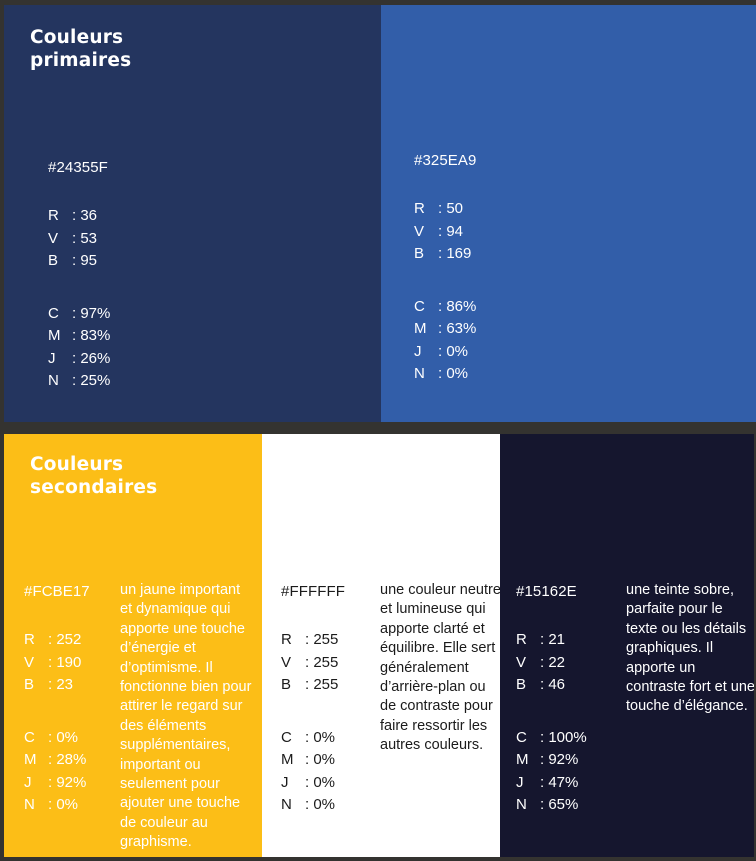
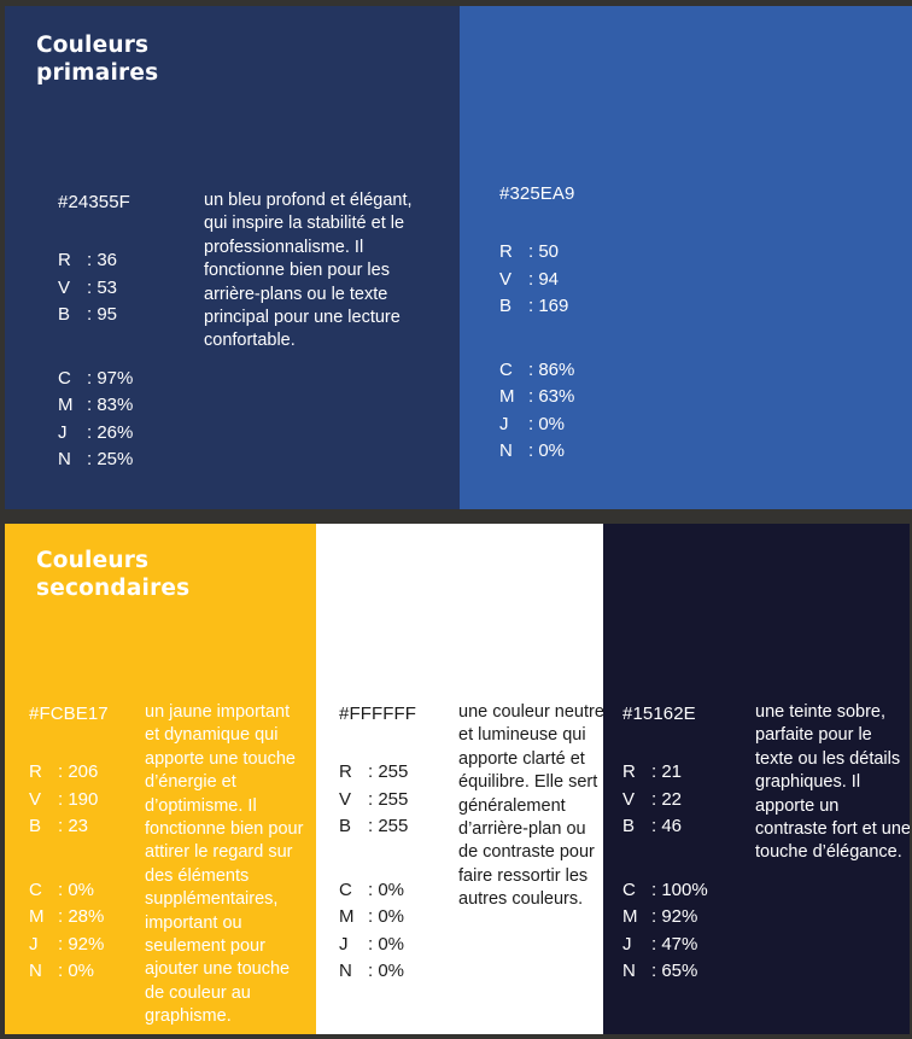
  Couleurs
  primaires
  #24355F
  R
  : 36
  V
  : 53
  B
  : 95
  C
  : 97%
  M
  : 83%
  J
  : 26%
  N
  : 25%
+ un bleu profond et élégant, qui inspire la stabilité et le professionnalisme. Il fonctionne bien pour les arrière-plans ou le texte principal pour une lecture confortable.
  #325EA9
  R
  : 50
  V
  : 94
  B
  : 169
  C
  : 86%
  M
  : 63%
  J
  : 0%
  N
  : 0%
  Couleurs
  secondaires
  #FCBE17
  R
- : 252
+ : 206
  V
  : 190
  B
  : 23
  C
  : 0%
  M
  : 28%
  J
  : 92%
  N
  : 0%
  un jaune important et dynamique qui apporte une touche d’énergie et d’optimisme. Il fonctionne bien pour attirer le regard sur des éléments supplémentaires, important ou seulement pour ajouter une touche de couleur au graphisme.
  #FFFFFF
  R
  : 255
  V
  : 255
  B
  : 255
  C
  : 0%
  M
  : 0%
  J
  : 0%
  N
  : 0%
  une couleur neutre et lumineuse qui apporte clarté et équilibre. Elle sert généralement d’arrière-plan ou de contraste pour faire ressortir les autres couleurs.
  #15162E
  R
  : 21
  V
  : 22
  B
  : 46
  C
  : 100%
  M
  : 92%
  J
  : 47%
  N
  : 65%
  une teinte sobre, parfaite pour le texte ou les détails graphiques. Il apporte un contraste fort et une touche d’élégance.
